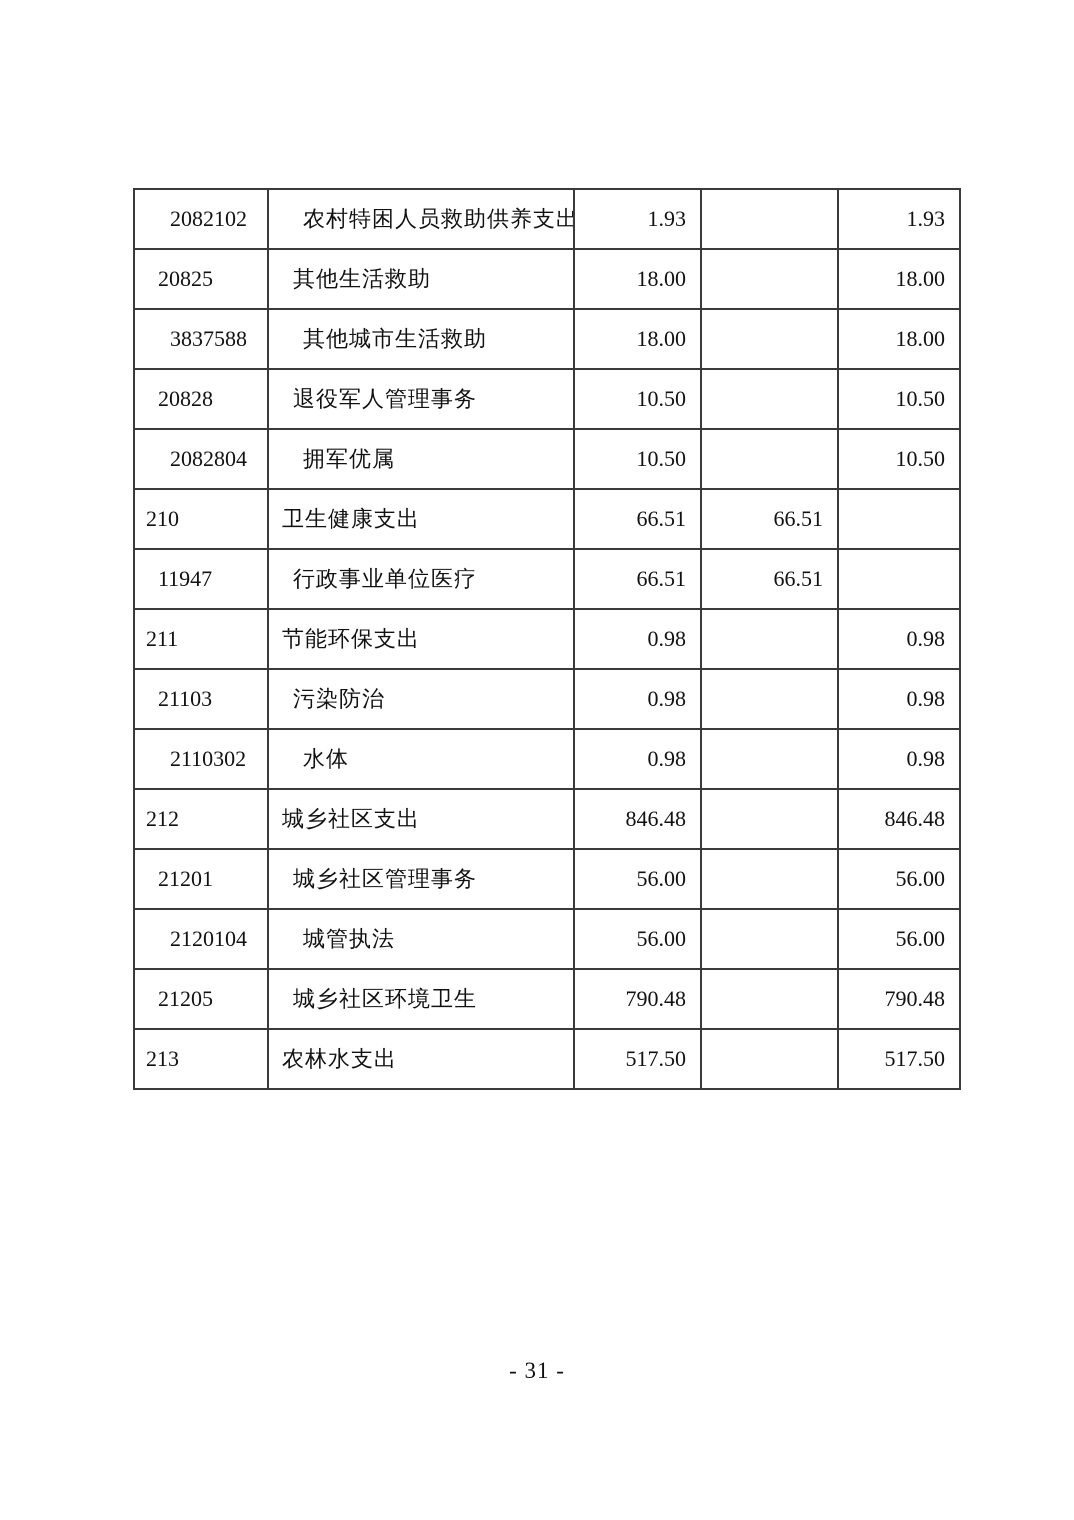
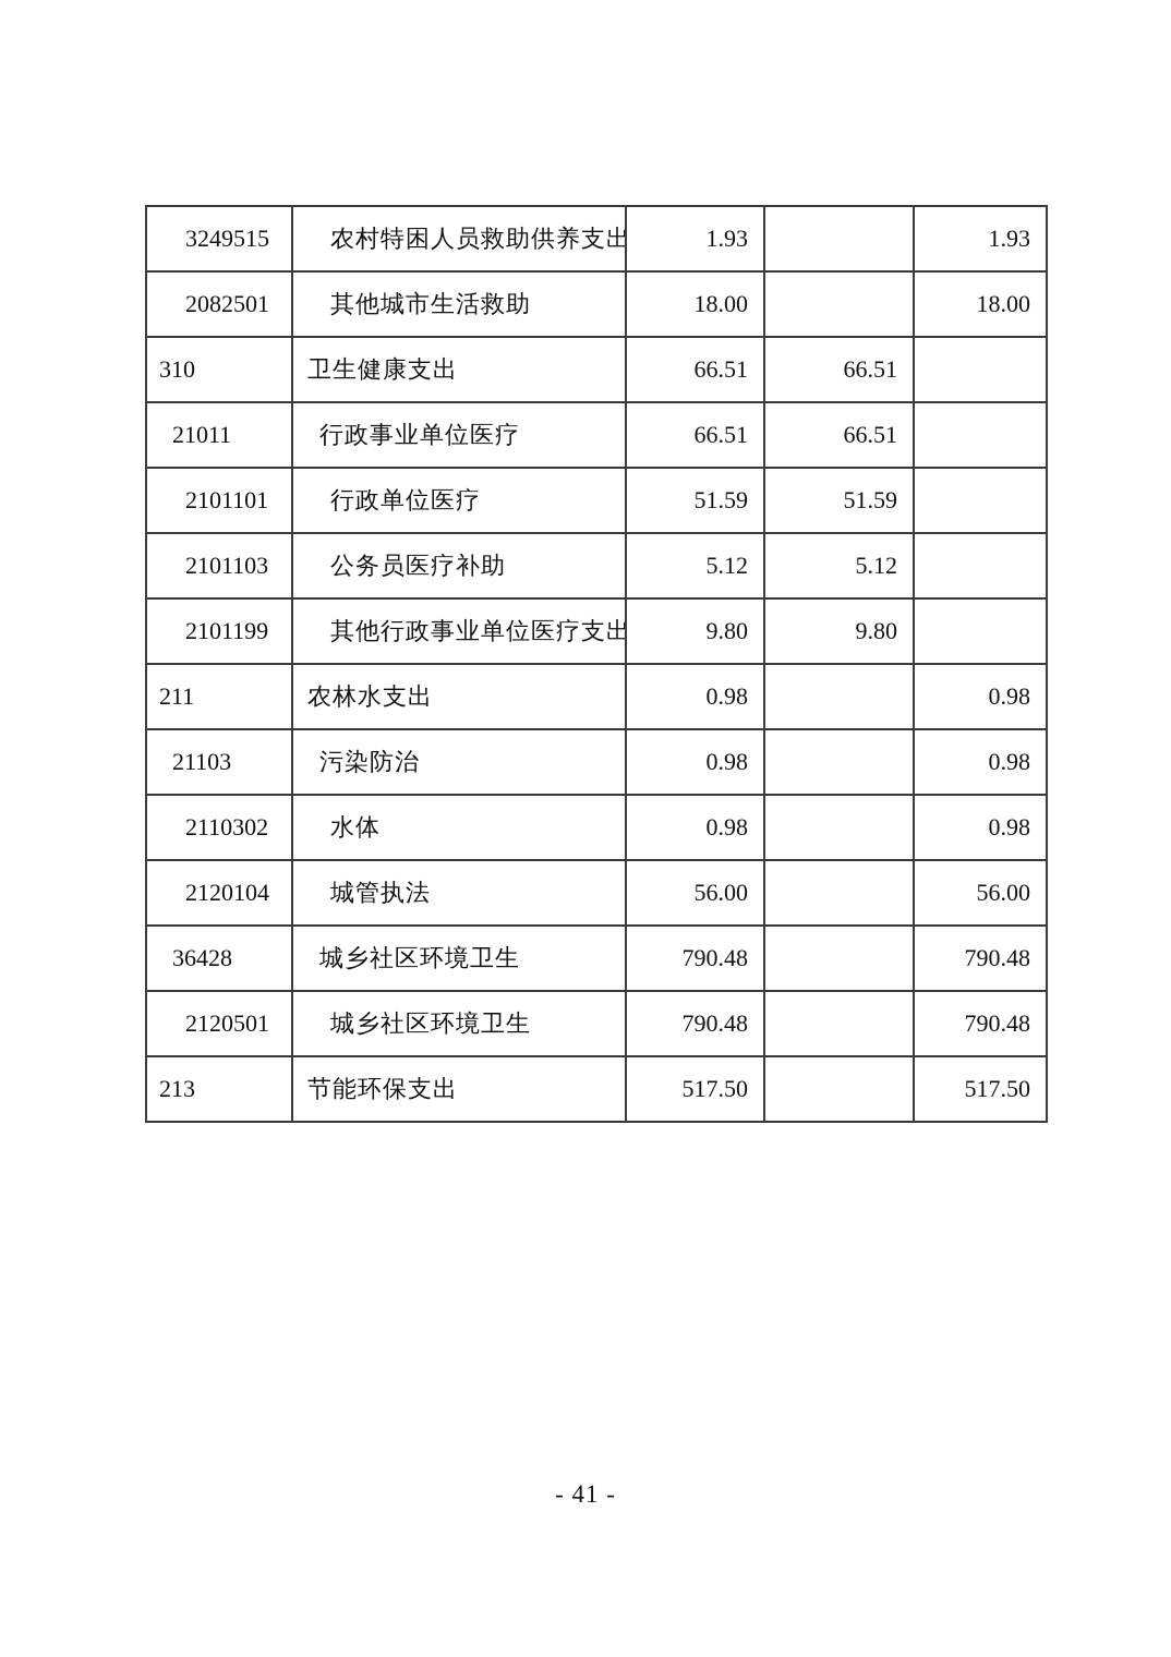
- 2082102	农村特困人员救助供养支出	1.93		1.93
+ 3249515	农村特困人员救助供养支出	1.93		1.93
- 20825	其他生活救助	18.00		18.00
- 3837588	其他城市生活救助	18.00		18.00
+ 2082501	其他城市生活救助	18.00		18.00
- 20828	退役军人管理事务	10.50		10.50
- 2082804	拥军优属	10.50		10.50
- 210	卫生健康支出	66.51	66.51
+ 310	卫生健康支出	66.51	66.51
- 11947	行政事业单位医疗	66.51	66.51
+ 21011	行政事业单位医疗	66.51	66.51
+ 2101101	行政单位医疗	51.59	51.59
+ 2101103	公务员医疗补助	5.12	5.12
+ 2101199	其他行政事业单位医疗支出	9.80	9.80
- 211	节能环保支出	0.98		0.98
+ 211	农林水支出	0.98		0.98
  21103	污染防治	0.98		0.98
  2110302	水体	0.98		0.98
- 212	城乡社区支出	846.48		846.48
- 21201	城乡社区管理事务	56.00		56.00
  2120104	城管执法	56.00		56.00
- 21205	城乡社区环境卫生	790.48		790.48
+ 36428	城乡社区环境卫生	790.48		790.48
+ 2120501	城乡社区环境卫生	790.48		790.48
- 213	农林水支出	517.50		517.50
+ 213	节能环保支出	517.50		517.50
- - 31 -
+ - 41 -
